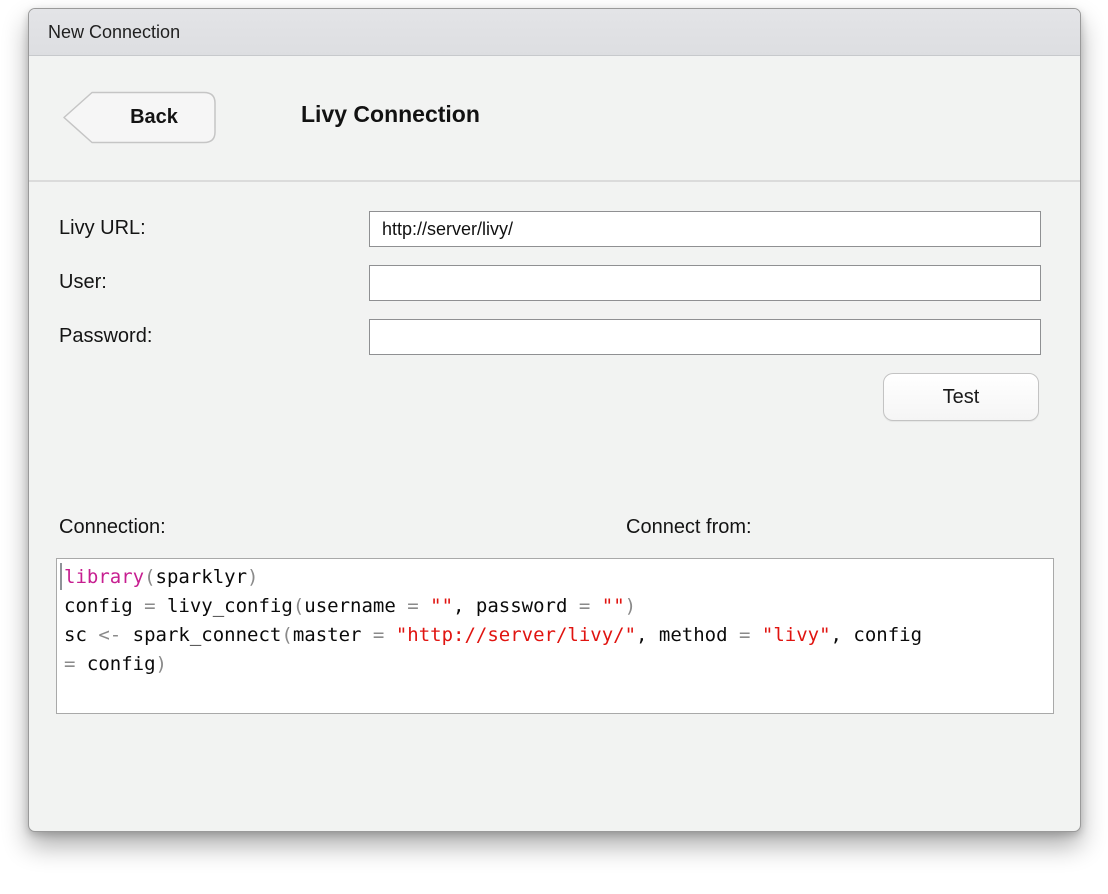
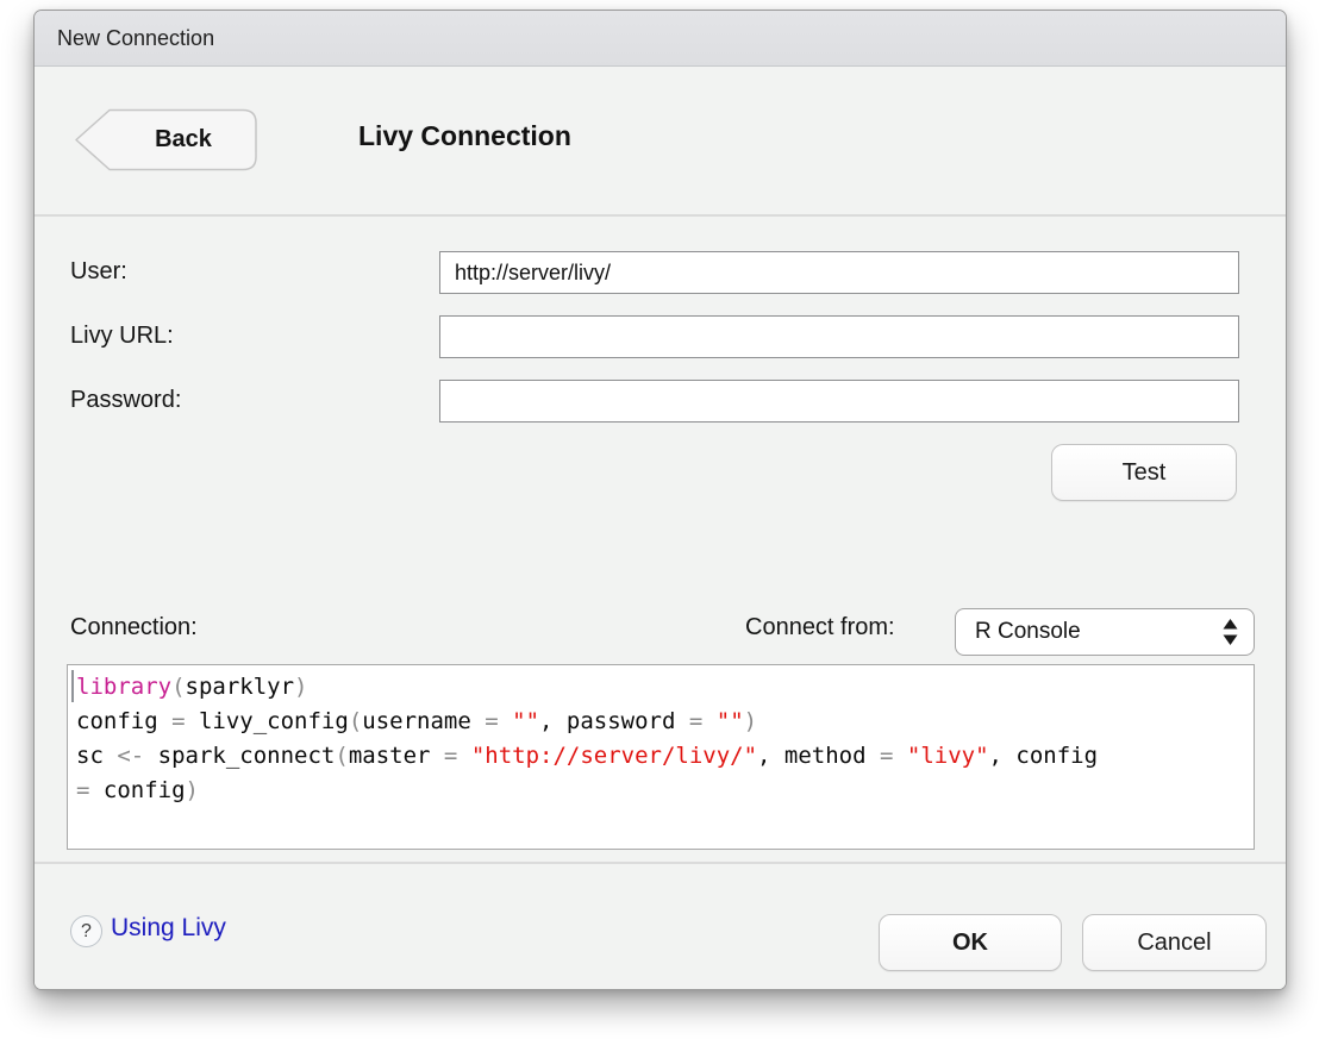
  New Connection
  Back
  Livy Connection
- Livy URL:
+ User:
  http://server/livy/
- User:
+ Livy URL:
  Password:
  Test
  Connection:
  Connect from:
+ R Console
  library(sparklyr)
  config = livy_config(username = "", password = "")
  sc <- spark_connect(master = "http://server/livy/", method = "livy", config
  = config)
+ ?
+ Using Livy
+ OK
+ Cancel
